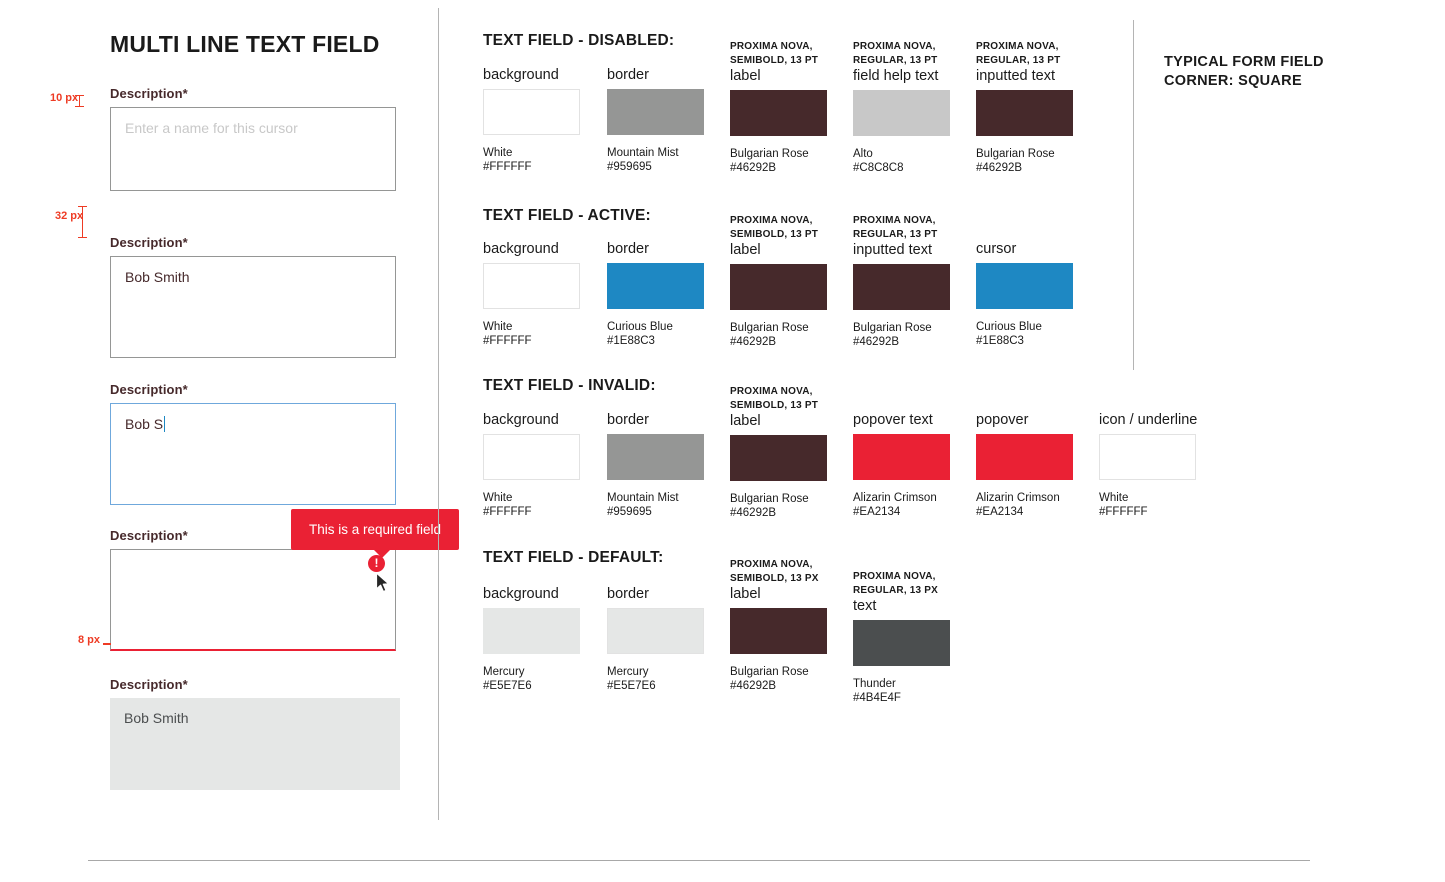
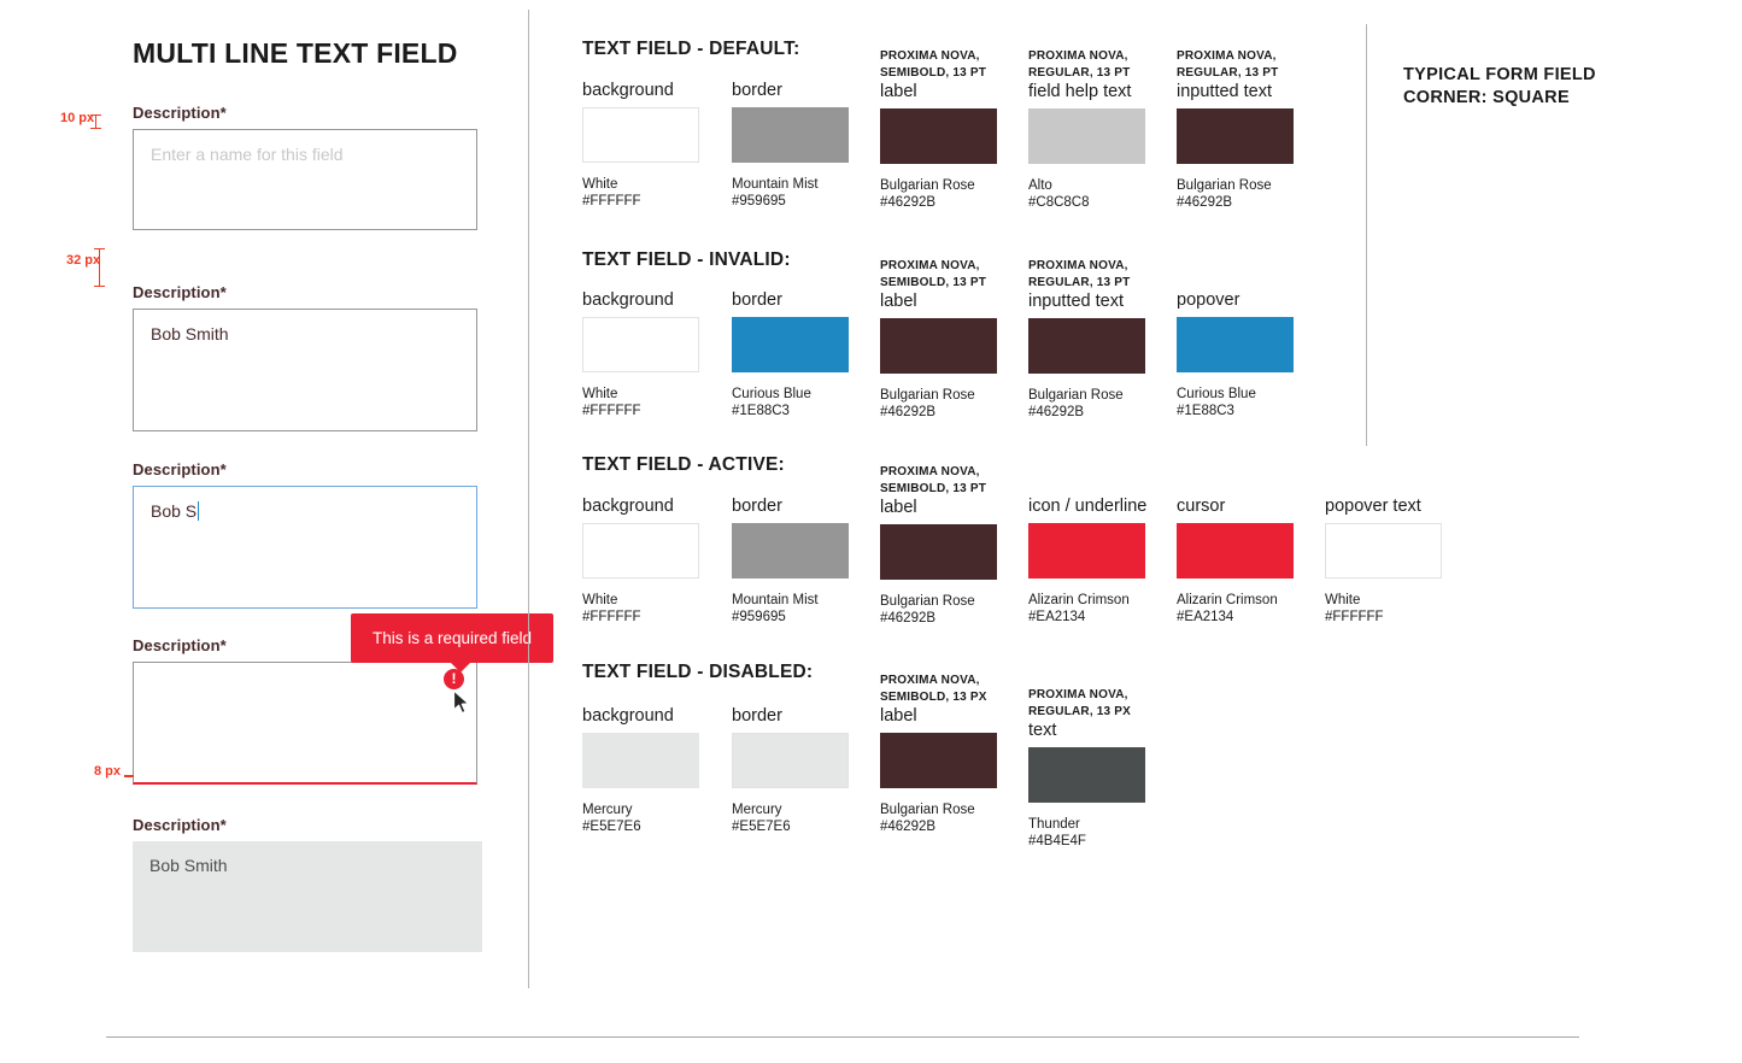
  MULTI LINE TEXT FIELD
  Description*
- Enter a name for this cursor
+ Enter a name for this field
  Description*
  Bob Smith
  Description*
  Bob S
  Description*
  This is a required fiel
  !
  Description*
  Bob Smith
  10 px
  32 px
  8 px
- TEXT FIELD - DISABLED:
+ TEXT FIELD - DEFAULT:
  background
  White
  #FFFFFF
  border
  Mountain Mist
  #959695
  PROXIMA NOVA,
  SEMIBOLD, 13 PT
  label
  Bulgarian Rose
  #46292B
  PROXIMA NOVA,
  REGULAR, 13 PT
  field help text
  Alto
  #C8C8C8
  PROXIMA NOVA,
  REGULAR, 13 PT
  inputted text
  Bulgarian Rose
  #46292B
- TEXT FIELD - ACTIVE:
+ TEXT FIELD - INVALID:
  background
  White
  #FFFFFF
  border
  Curious Blue
  #1E88C3
  PROXIMA NOVA,
  SEMIBOLD, 13 PT
  label
  Bulgarian Rose
  #46292B
  PROXIMA NOVA,
  REGULAR, 13 PT
  inputted text
  Bulgarian Rose
  #46292B
- cursor
+ popover
  Curious Blue
  #1E88C3
- TEXT FIELD - INVALID:
+ TEXT FIELD - ACTIVE:
  background
  White
  #FFFFFF
  border
  Mountain Mist
  #959695
  PROXIMA NOVA,
  SEMIBOLD, 13 PT
  label
  Bulgarian Rose
  #46292B
- popover text
+ icon / underline
  Alizarin Crimson
  #EA2134
- popover
+ cursor
  Alizarin Crimson
  #EA2134
- icon / underline
+ popover text
  White
  #FFFFFF
- TEXT FIELD - DEFAULT:
+ TEXT FIELD - DISABLED:
  background
  Mercury
  #E5E7E6
  border
  Mercury
  #E5E7E6
  PROXIMA NOVA,
  SEMIBOLD, 13 PX
  label
  Bulgarian Rose
  #46292B
  PROXIMA NOVA,
  REGULAR, 13 PX
  text
  Thunder
  #4B4E4F
  TYPICAL FORM FIELD
  CORNER: SQUARE
